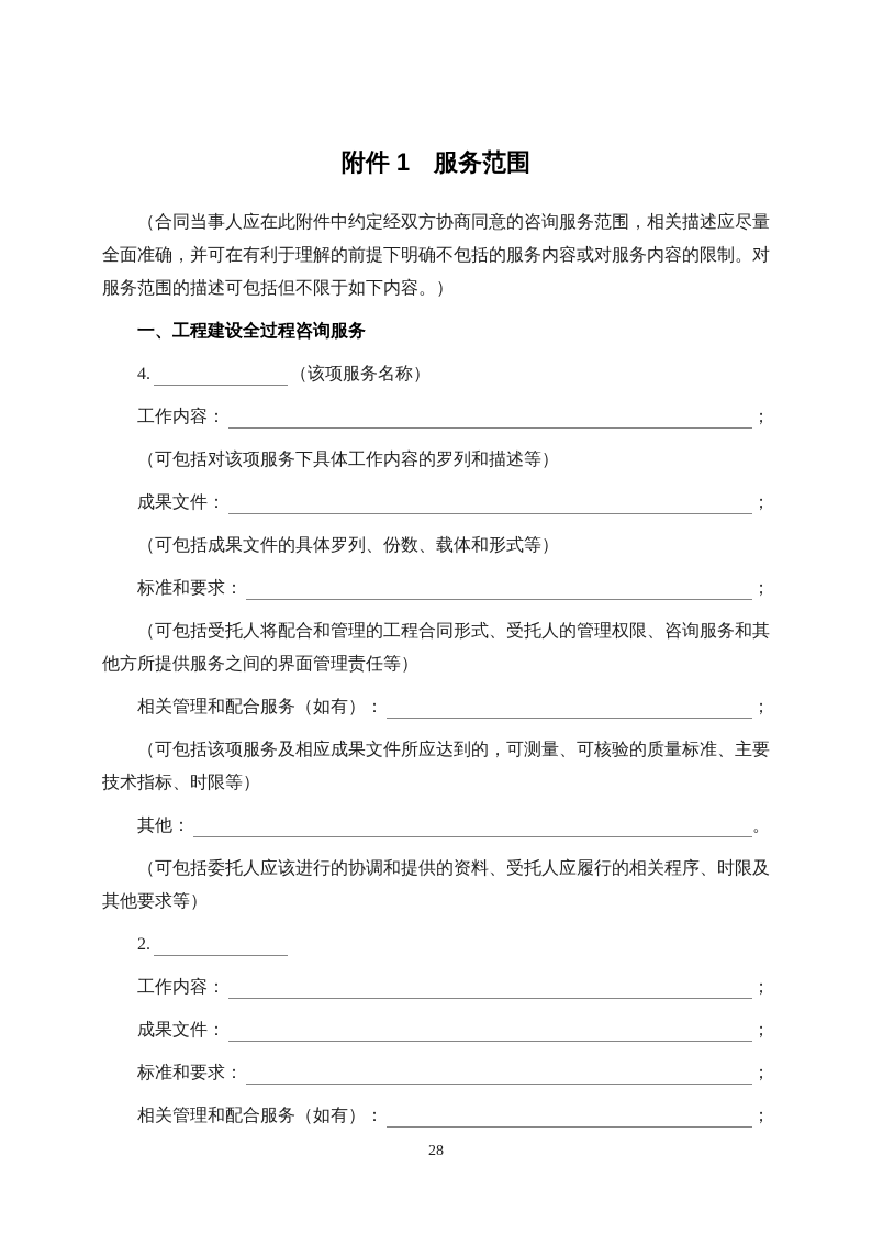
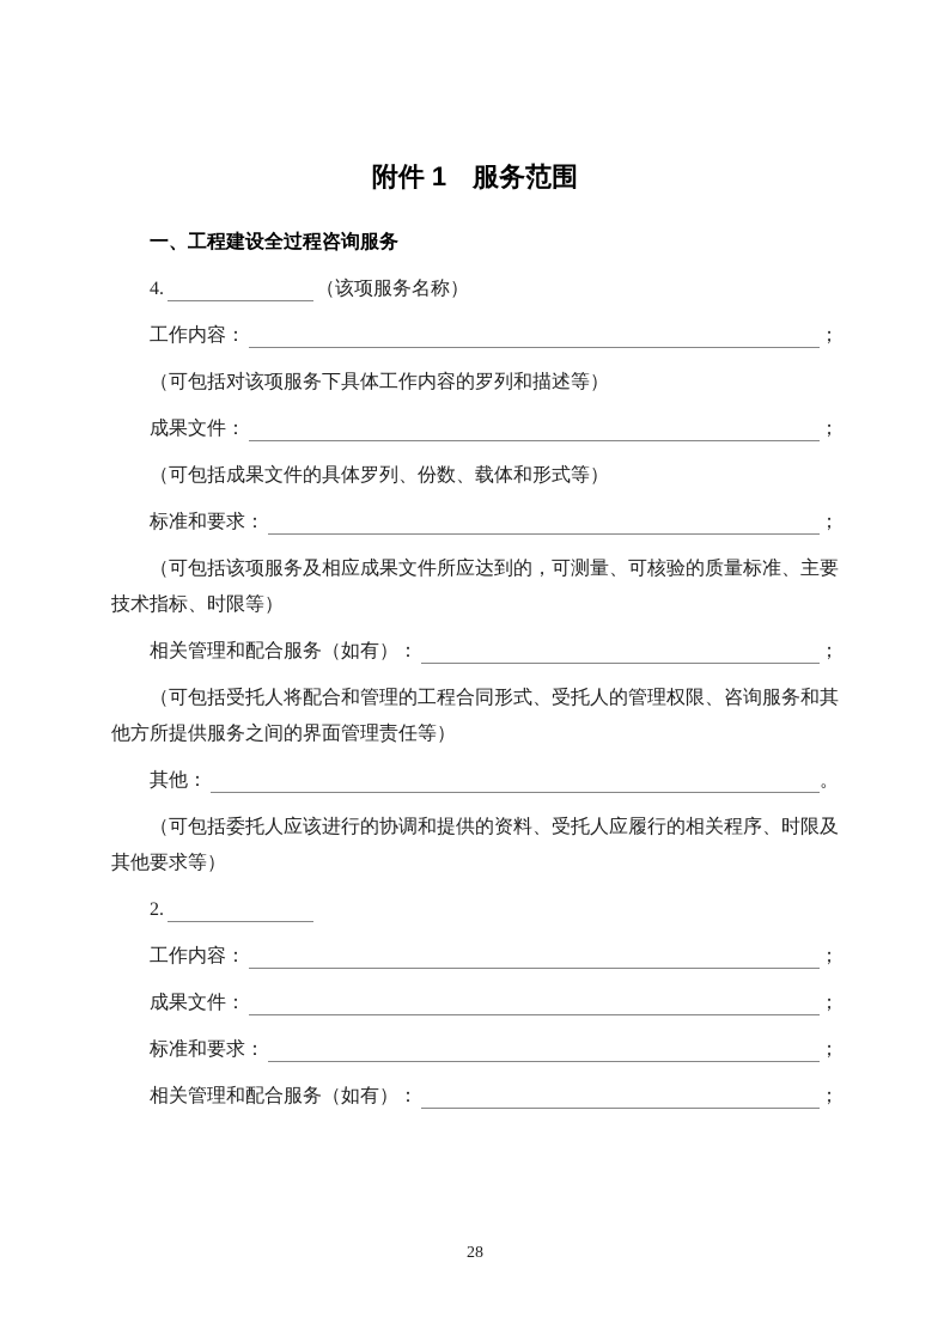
  附件 1 服务范围
- （合同当事人应在此附件中约定经双方协商同意的咨询服务范围，相关描述应尽量全面准确，并可在有利于理解的前提下明确不包括的服务内容或对服务内容的限制。对服务范围的描述可包括但不限于如下内容。）
  一、工程建设全过程咨询服务
  4.
  （该项服务名称）
  工作内容：
  ；
  （可包括对该项服务下具体工作内容的罗列和描述等）
  成果文件：
  ；
  （可包括成果文件的具体罗列、份数、载体和形式等）
  标准和要求：
  ；
- （可包括受托人将配合和管理的工程合同形式、受托人的管理权限、咨询服务和其他方所提供服务之间的界面管理责任等）
+ （可包括该项服务及相应成果文件所应达到的，可测量、可核验的质量标准、主要技术指标、时限等）
  相关管理和配合服务（如有）：
  ；
- （可包括该项服务及相应成果文件所应达到的，可测量、可核验的质量标准、主要技术指标、时限等）
+ （可包括受托人将配合和管理的工程合同形式、受托人的管理权限、咨询服务和其他方所提供服务之间的界面管理责任等）
  其他：
  。
  （可包括委托人应该进行的协调和提供的资料、受托人应履行的相关程序、时限及其他要求等）
  2.
  工作内容：
  ；
  成果文件：
  ；
  标准和要求：
  ；
  相关管理和配合服务（如有）：
  ；
  28
